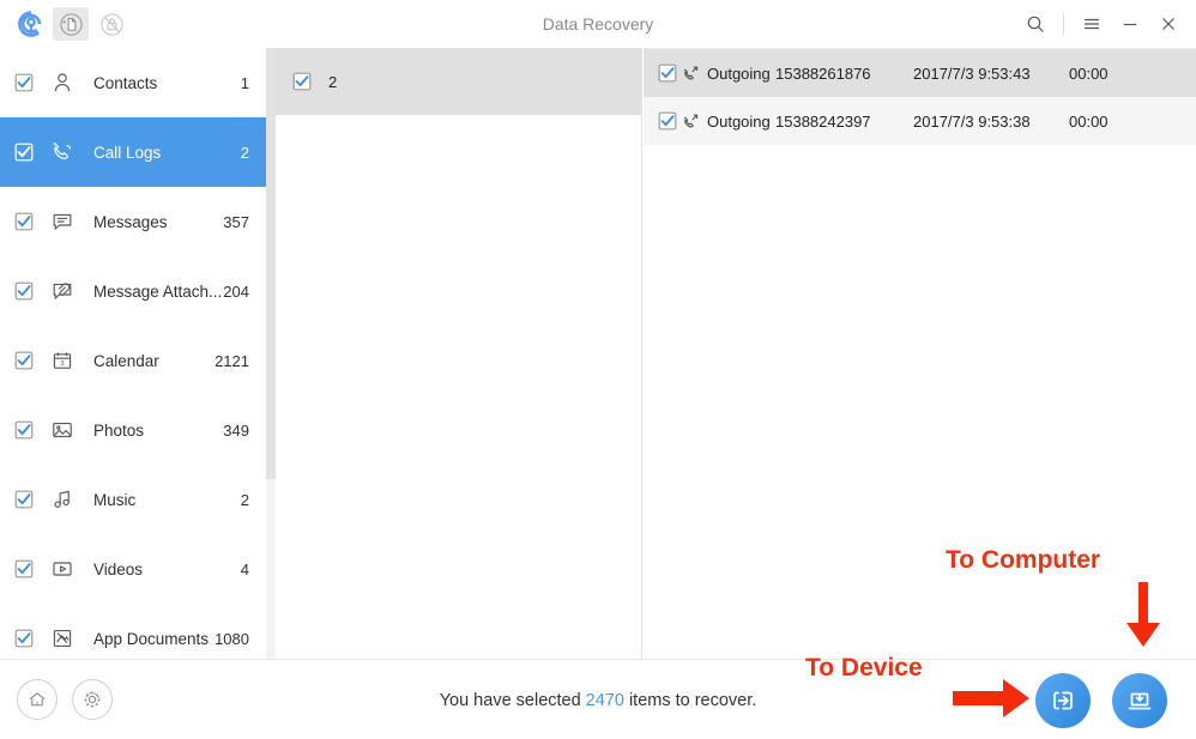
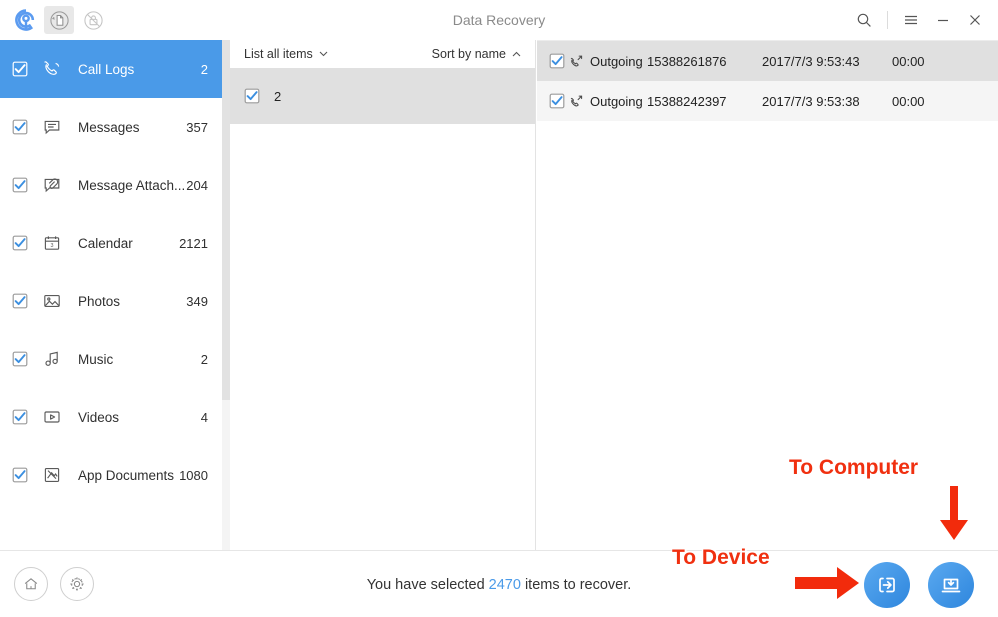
  Data Recovery
- Contacts
- 1
  Call Logs
  2
  Messages
  357
  Message Attach...
  204
  Calendar
  2121
  Photos
  349
  Music
  2
  Videos
  4
  App Documents
  1080
+ List all items
+ Sort by name
  2
  Outgoing
  15388261876
  2017/7/3 9:53:43
  00:00
  Outgoing
  15388242397
  2017/7/3 9:53:38
  00:00
  You have selected
  2470
  items to recover.
  To Computer
  To Device
